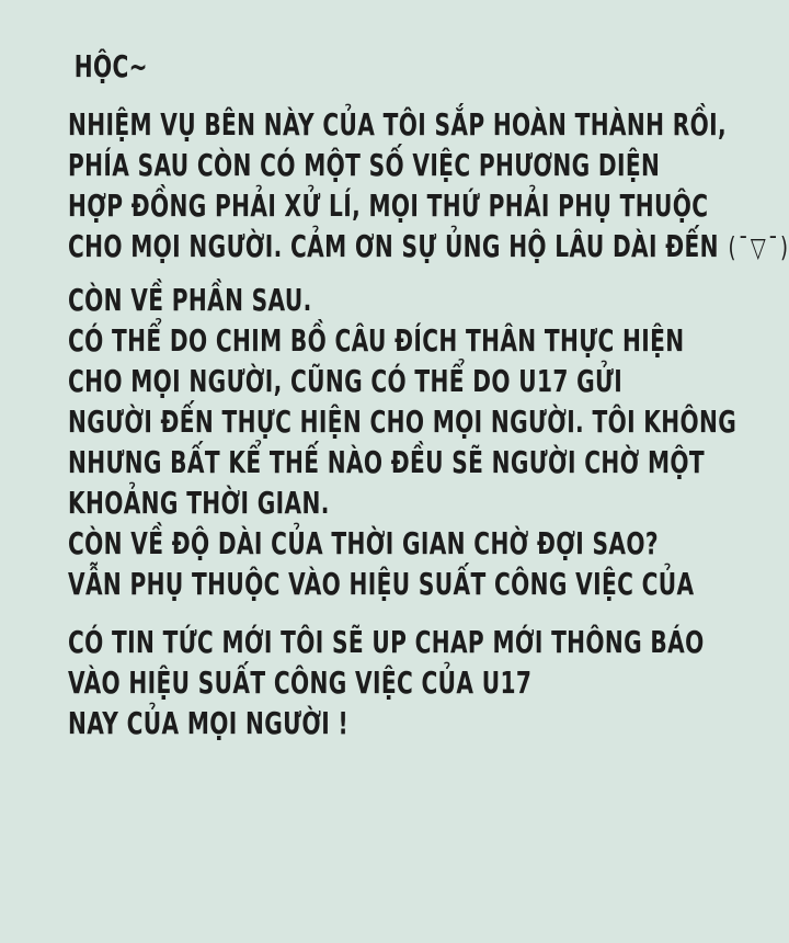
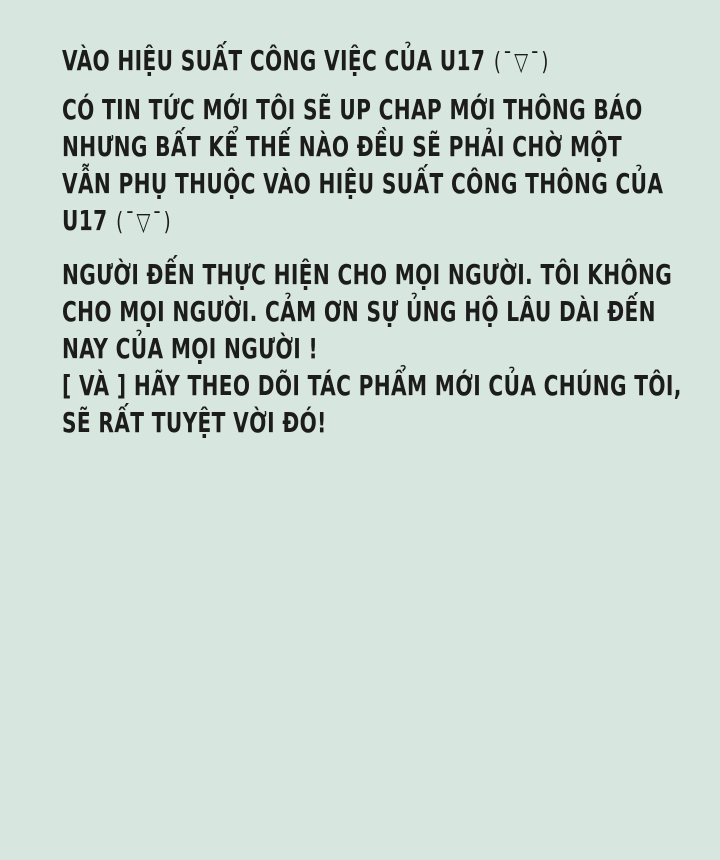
- HỘC~
- NHIỆM VỤ BÊN NÀY CỦA TÔI SẮP HOÀN THÀNH RỒI,
- PHÍA SAU CÒN CÓ MỘT SỐ VIỆC PHƯƠNG DIỆN
- HỢP ĐỒNG PHẢI XỬ LÍ, MỌI THỨ PHẢI PHỤ THUỘC
- CHO MỌI NGƯỜI. CẢM ƠN SỰ ỦNG HỘ LÂU DÀI ĐẾN (¯▽¯)
+ VÀO HIỆU SUẤT CÔNG VIỆC CỦA U17 (¯▽¯)
- CÒN VỀ PHẦN SAU.
- CÓ THỂ DO CHIM BỒ CÂU ĐÍCH THÂN THỰC HIỆN
- CHO MỌI NGƯỜI, CŨNG CÓ THỂ DO U17 GỬI
- NGƯỜI ĐẾN THỰC HIỆN CHO MỌI NGƯỜI. TÔI KHÔNG
+ CÓ TIN TỨC MỚI TÔI SẼ UP CHAP MỚI THÔNG BÁO
- NHƯNG BẤT KỂ THẾ NÀO ĐỀU SẼ NGƯỜI CHỜ MỘT
+ NHƯNG BẤT KỂ THẾ NÀO ĐỀU SẼ PHẢI CHỜ MỘT
- KHOẢNG THỜI GIAN.
- CÒN VỀ ĐỘ DÀI CỦA THỜI GIAN CHỜ ĐỢI SAO?
- VẪN PHỤ THUỘC VÀO HIỆU SUẤT CÔNG VIỆC CỦA
+ VẪN PHỤ THUỘC VÀO HIỆU SUẤT CÔNG THÔNG CỦA
+ U17 (¯▽¯)
- CÓ TIN TỨC MỚI TÔI SẼ UP CHAP MỚI THÔNG BÁO
+ NGƯỜI ĐẾN THỰC HIỆN CHO MỌI NGƯỜI. TÔI KHÔNG
- VÀO HIỆU SUẤT CÔNG VIỆC CỦA U17
+ CHO MỌI NGƯỜI. CẢM ƠN SỰ ỦNG HỘ LÂU DÀI ĐẾN
  NAY CỦA MỌI NGƯỜI !
+ [ VÀ ] HÃY THEO DÕI TÁC PHẨM MỚI CỦA CHÚNG TÔI,
+ SẼ RẤT TUYỆT VỜI ĐÓ!
